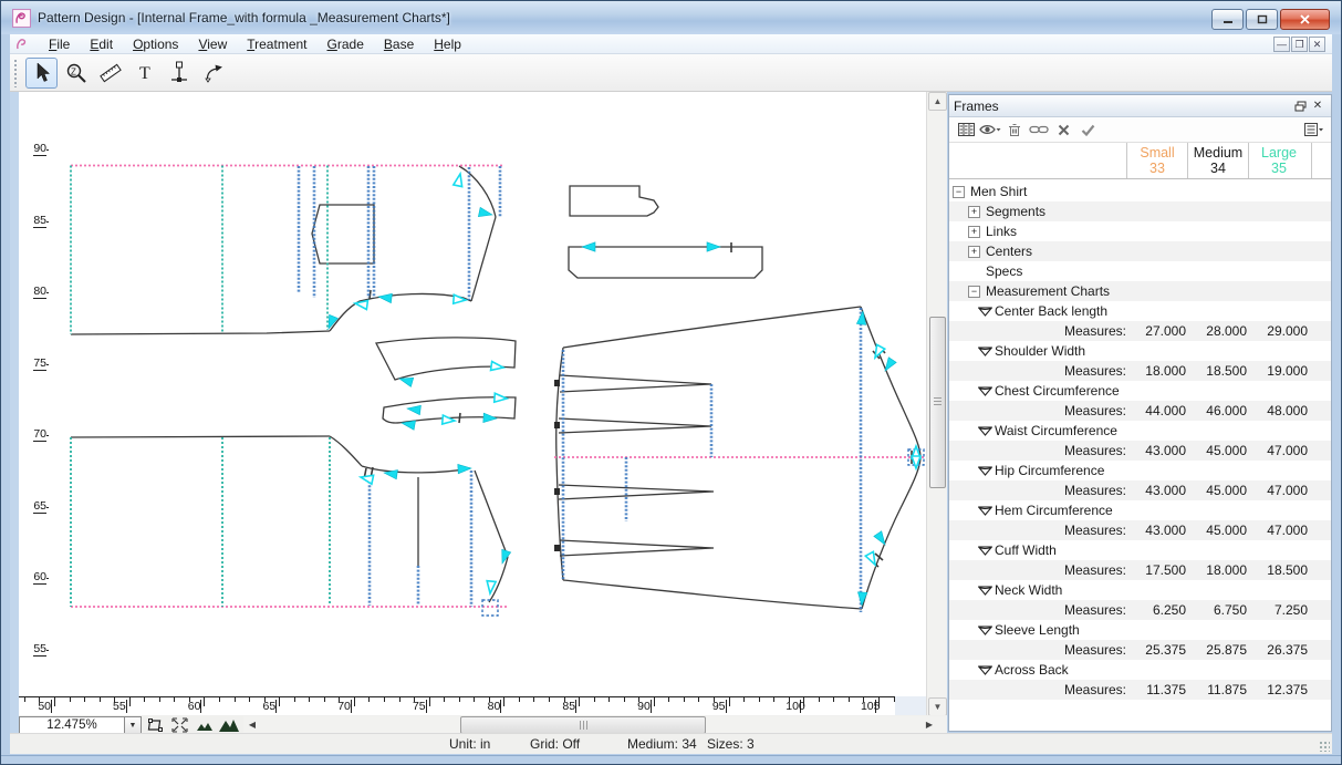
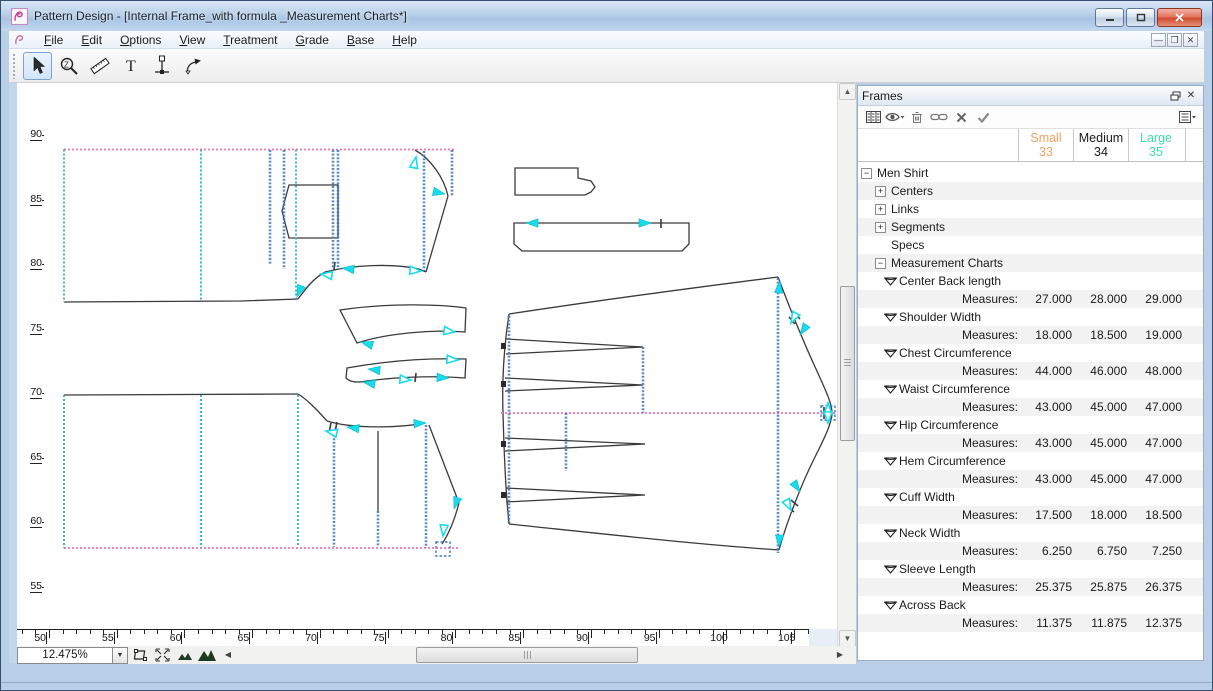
  Pattern Design - [Internal Frame_with formula _Measurement Charts*]
  File
  Edit
  Options
  View
  Treatment
  Grade
  Base
  Help
  —
  ❐
  ✕
  Z
  T
  90
  85
  80
  75
  70
  65
  60
  55
  50
  55
  60
  65
  70
  75
  80
  85
  90
  95
  100
  105
  ▲
  ▼
  12.475%
  ◀
  ▶
  Frames
  ✕
  Small
  33
  Medium
  34
  Large
  35
  −
  Men Shirt
  +
- Segments
+ Centers
  +
  Links
  +
- Centers
+ Segments
  Specs
  −
  Measurement Charts
  Center Back length
  Measures:
  27.000
  28.000
  29.000
  Shoulder Width
  Measures:
  18.000
  18.500
  19.000
  Chest Circumference
  Measures:
  44.000
  46.000
  48.000
  Waist Circumference
  Measures:
  43.000
  45.000
  47.000
  Hip Circumference
  Measures:
  43.000
  45.000
  47.000
  Hem Circumference
  Measures:
  43.000
  45.000
  47.000
  Cuff Width
  Measures:
  17.500
  18.000
  18.500
  Neck Width
  Measures:
  6.250
  6.750
  7.250
  Sleeve Length
  Measures:
  25.375
  25.875
  26.375
  Across Back
  Measures:
  11.375
  11.875
  12.375
- Unit: in
- Grid: Off
- Medium: 34
- Sizes: 3
